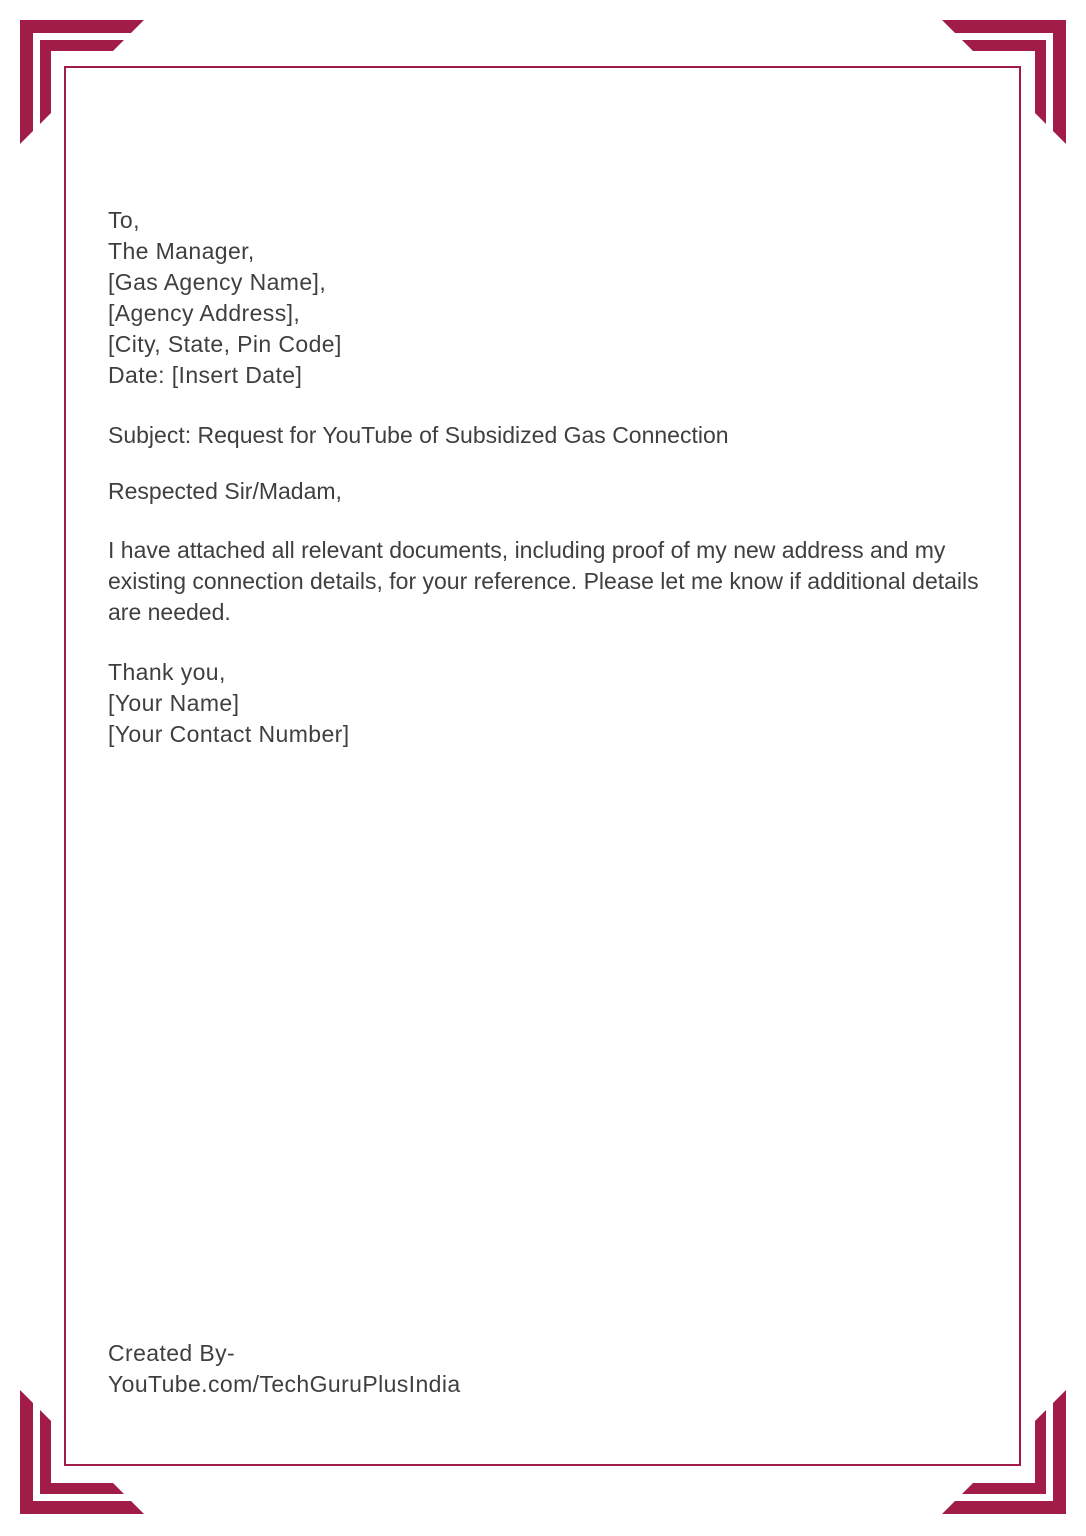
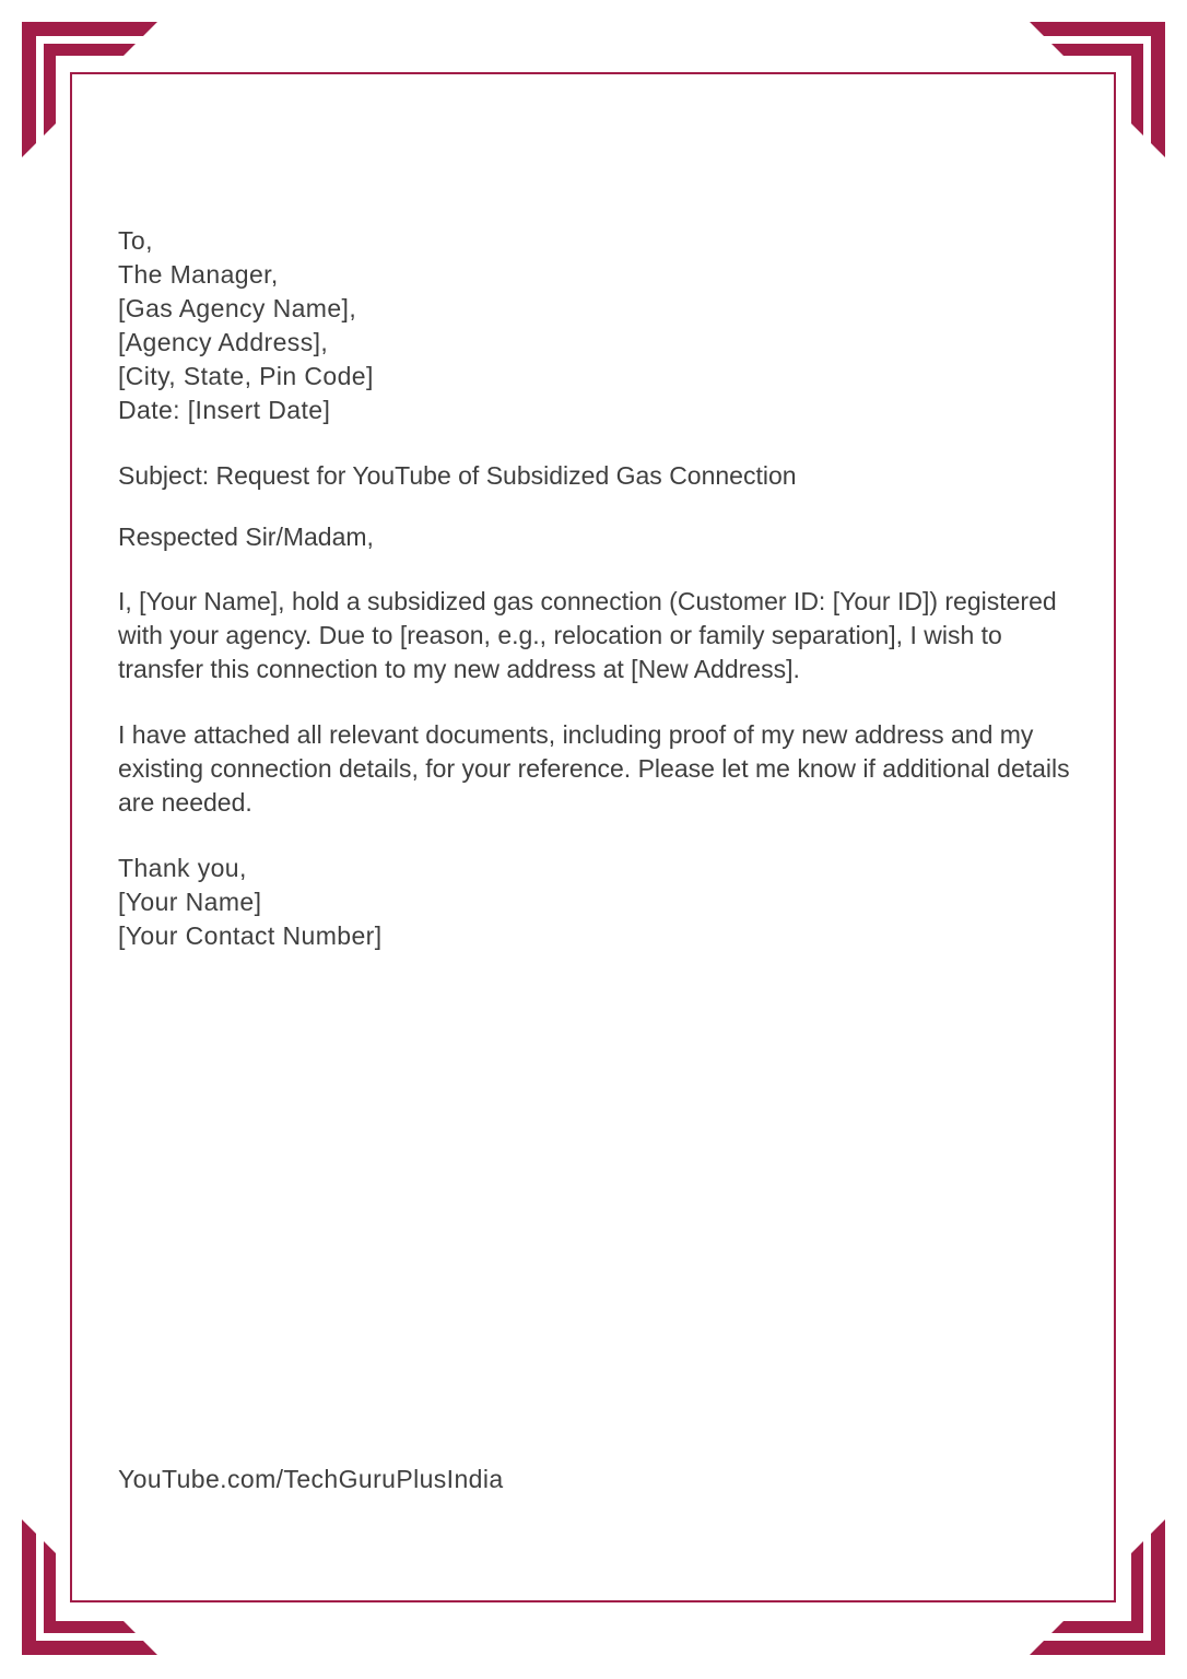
  To,
  The Manager,
  [Gas Agency Name],
  [Agency Address],
  [City, State, Pin Code]
  Date: [Insert Date]
  Subject: Request for YouTube of Subsidized Gas Connection
  Respected Sir/Madam,
+ I, [Your Name], hold a subsidized gas connection (Customer ID: [Your ID]) registered with your agency. Due to [reason, e.g., relocation or family separation], I wish to transfer this connection to my new address at [New Address].
  I have attached all relevant documents, including proof of my new address and my existing connection details, for your reference. Please let me know if additional details are needed.
  Thank you,
  [Your Name]
  [Your Contact Number]
- Created By-
  YouTube.com/TechGuruPlusIndia
